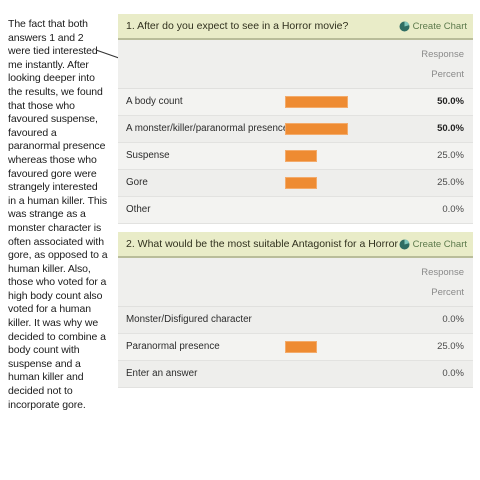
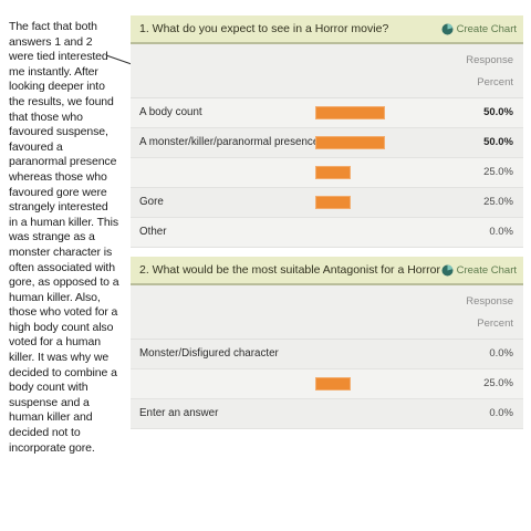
  The fact that both answers 1 and 2 were tied interested me instantly. After looking deeper into the results, we found that those who favoured suspense, favoured a paranormal presence whereas those who favoured gore were strangely interested in a human killer. This was strange as a monster character is often associated with gore, as opposed to a human killer. Also, those who voted for a high body count also voted for a human killer. It was why we decided to combine a body count with suspense and a human killer and decided not to incorporate gore.
- 1. After do you expect to see in a Horror movie?
+ 1. What do you expect to see in a Horror movie?
  Create Chart
  Response
  Percent
  A body count
  50.0%
  A monster/killer/paranormal presenc
  50.0%
- Suspense
  25.0%
  Gore
  25.0%
  Other
  0.0%
  2. What would be the most suitable Antagonist for a Horror
  Create Chart
  Response
  Percent
  Monster/Disfigured character
  0.0%
- Paranormal presence
  25.0%
  Enter an answer
  0.0%
